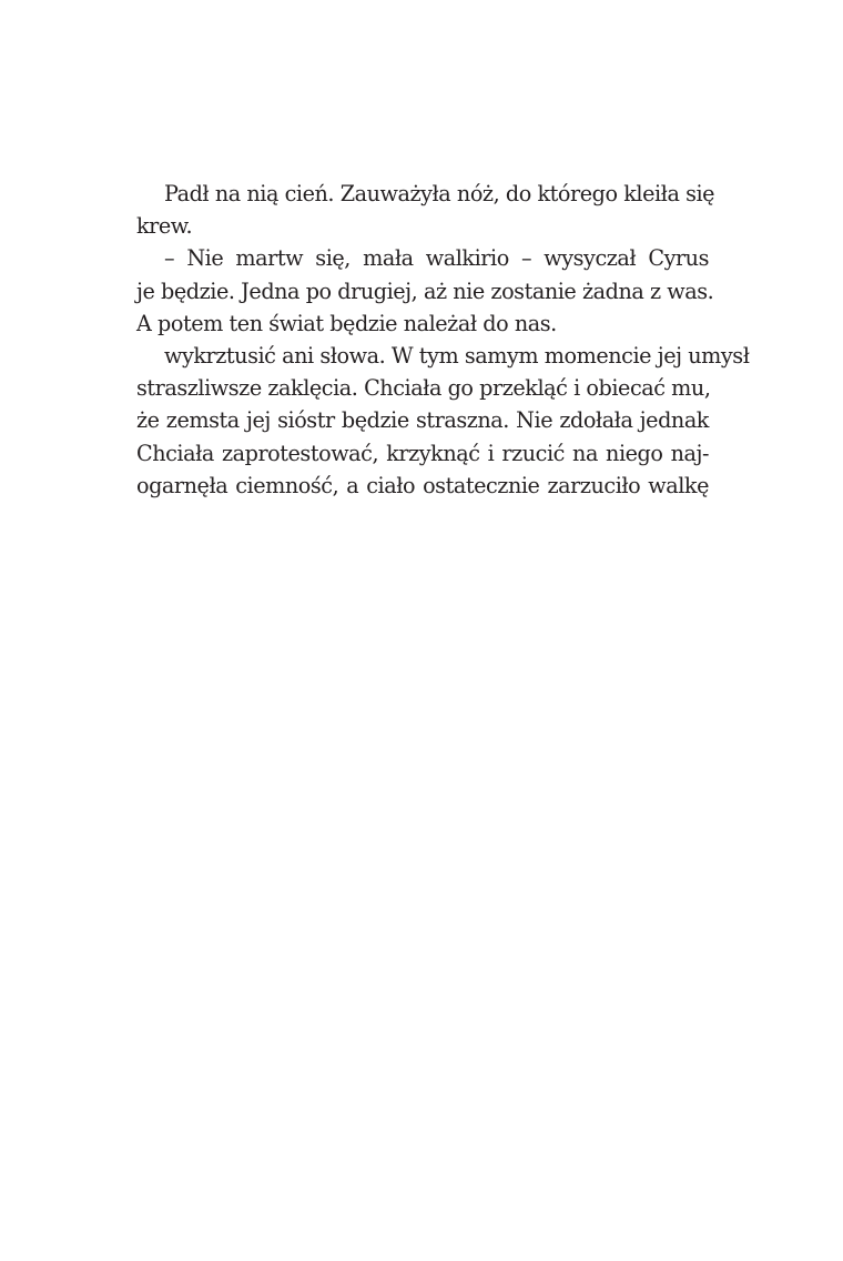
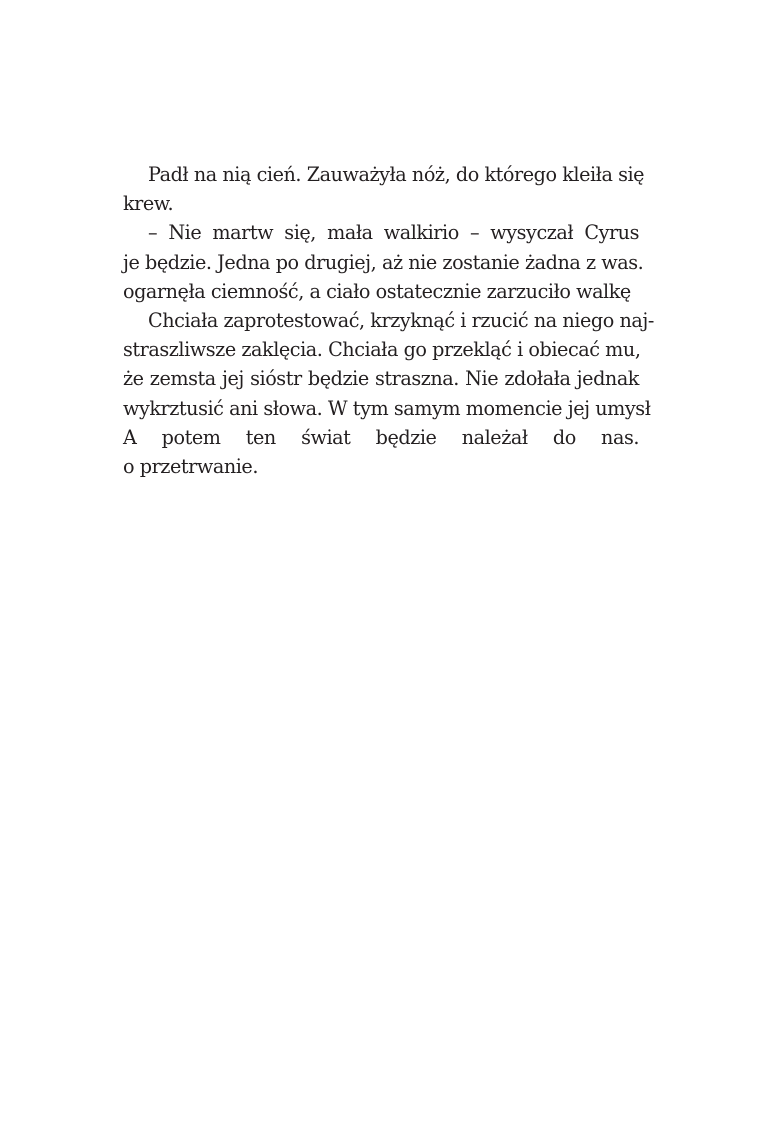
  Padł na nią cień. Zauważyła nóż, do którego kleiła się
  krew.
  – Nie martw się, mała walkirio – wysyczał Cyrus
  je będzie. Jedna po drugiej, aż nie zostanie żadna z was.
- A potem ten świat będzie należał do nas.
+ ogarnęła ciemność, a ciało ostatecznie zarzuciło walkę
- wykrztusić ani słowa. W tym samym momencie jej umysł
+ Chciała zaprotestować, krzyknąć i rzucić na niego naj-
  straszliwsze zaklęcia. Chciała go przekląć i obiecać mu,
  że zemsta jej sióstr będzie straszna. Nie zdołała jednak
- Chciała zaprotestować, krzyknąć i rzucić na niego naj-
+ wykrztusić ani słowa. W tym samym momencie jej umysł
- ogarnęła ciemność, a ciało ostatecznie zarzuciło walkę
+ A potem ten świat będzie należał do nas.
+ o przetrwanie.
